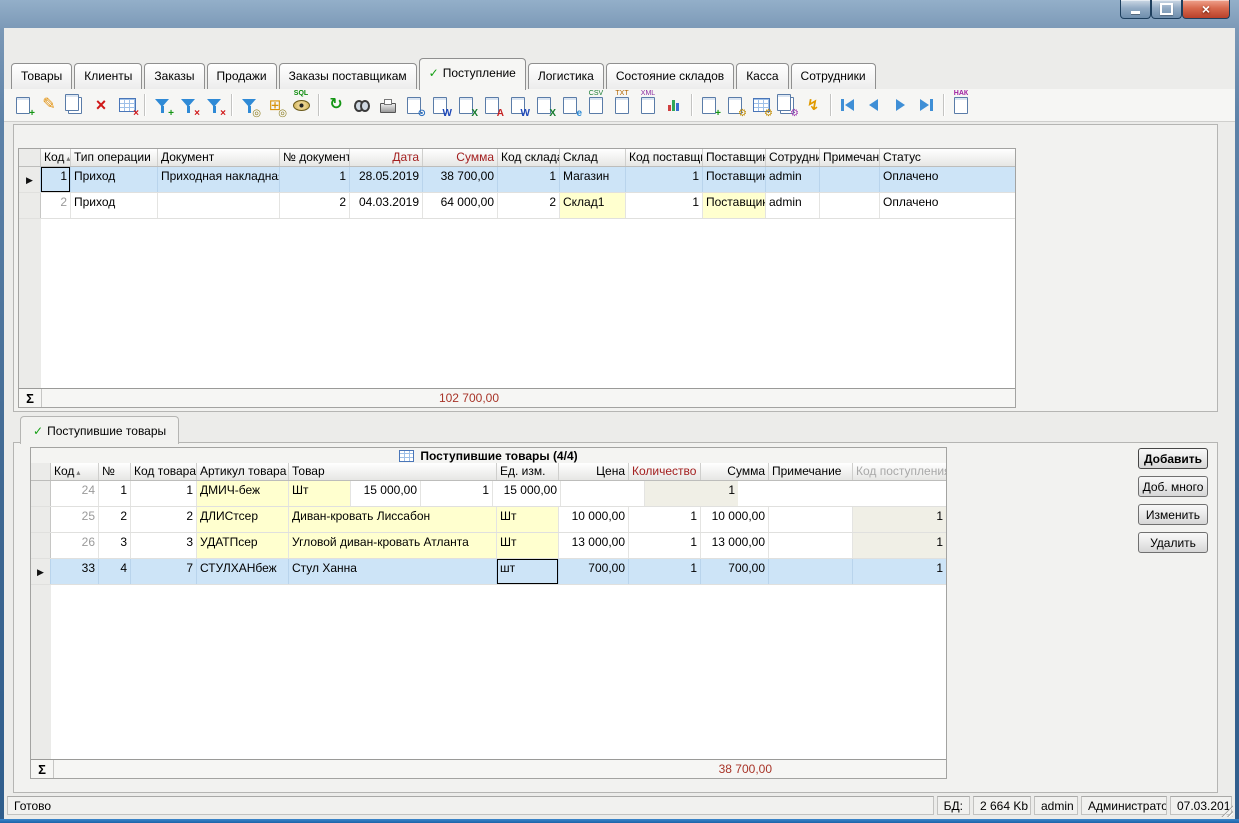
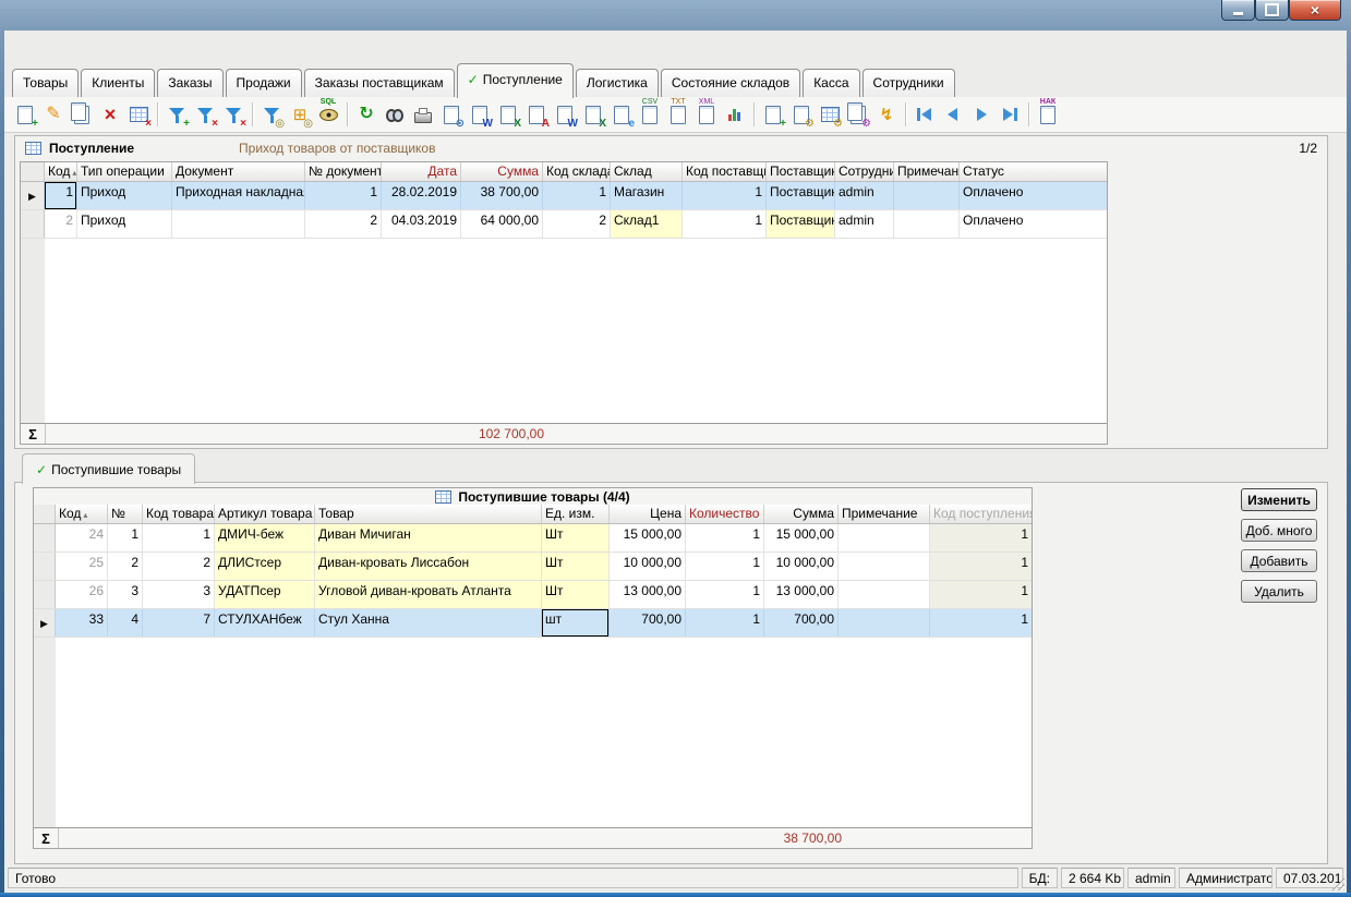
  ×
  Товары
  Клиенты
  Заказы
  Продажи
  Заказы поставщикам
  ✓ Поступление
  Логистика
  Состояние складов
  Касса
  Сотрудники
  +
  ✎
  ×
  ×
  +
  ×
  ×
  ◎
  ⊞
  ◎
  ↻
  ⊙
  W
  X
  A
  W
  X
  e
  +
  ⚙
  ⚙
  ⚙
  ↯
+ Поступление
+ Приход товаров от поставщиков
+ 1/2
  Код ▴
  Тип операции
  Документ
  № документ
  Дата
  Сумма
  Код склад
  Склад
  Код поставщ
  Поставщик
  Сотрудни
  Примечан
  Статус
  ▶
  1
  Приход
  Приходная накладна
  1
- 28.05.2019
+ 28.02.2019
  38 700,00
  1
  Магазин
  1
  Поставщик
  admin
  Оплачено
  2
  Приход
  2
  04.03.2019
  64 000,00
  2
  Склад1
  1
  Поставщик
  admin
  Оплачено
  Σ
  102 700,00
  ✓
  Поступившие товары
  Поступившие товары (4/4)
  Код ▴
  №
  Код товара
  Артикул товара
  Товар
  Ед. изм.
  Цена
  Количество
  Сумма
  Примечание
  Код поступлени
  24
  1
  1
  ДМИЧ-беж
+ Диван Мичиган
  Шт
  15 000,00
  1
  15 000,00
  1
  25
  2
  2
  ДЛИСтсер
  Диван-кровать Лиссабон
  Шт
  10 000,00
  1
  10 000,00
  1
  26
  3
  3
  УДАТПсер
  Угловой диван-кровать Атланта
  Шт
  13 000,00
  1
  13 000,00
  1
  ▶
  33
  4
  7
  СТУЛХАНбеж
  Стул Ханна
  шт
  700,00
  1
  700,00
  1
  Σ
  38 700,00
- Добавить
+ Изменить
  Доб. много
- Изменить
+ Добавить
  Удалить
  Готово
  БД:
  2 664 Kb
  admin
  Администрато
  07.03.201
